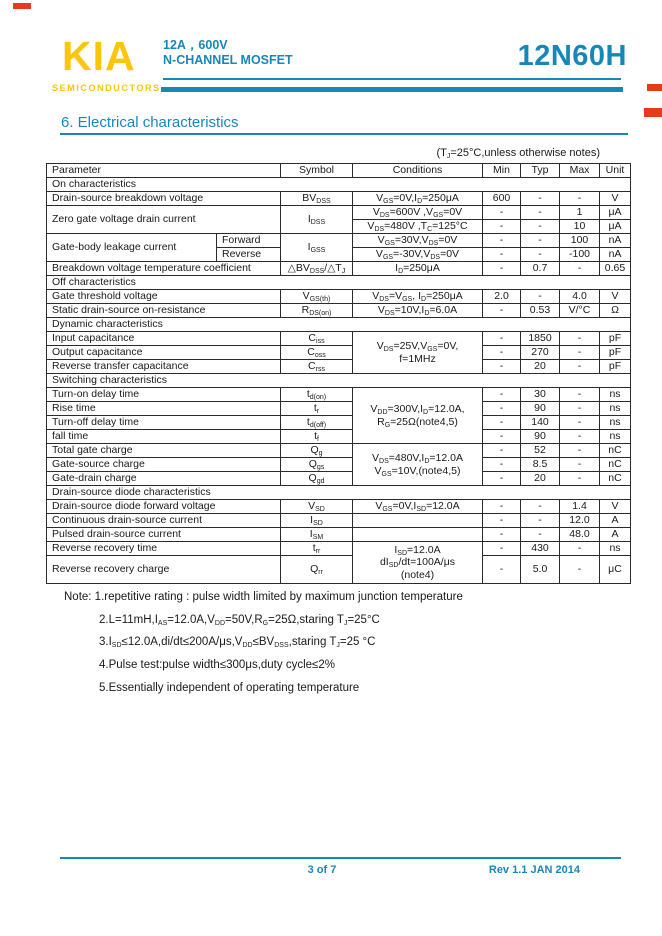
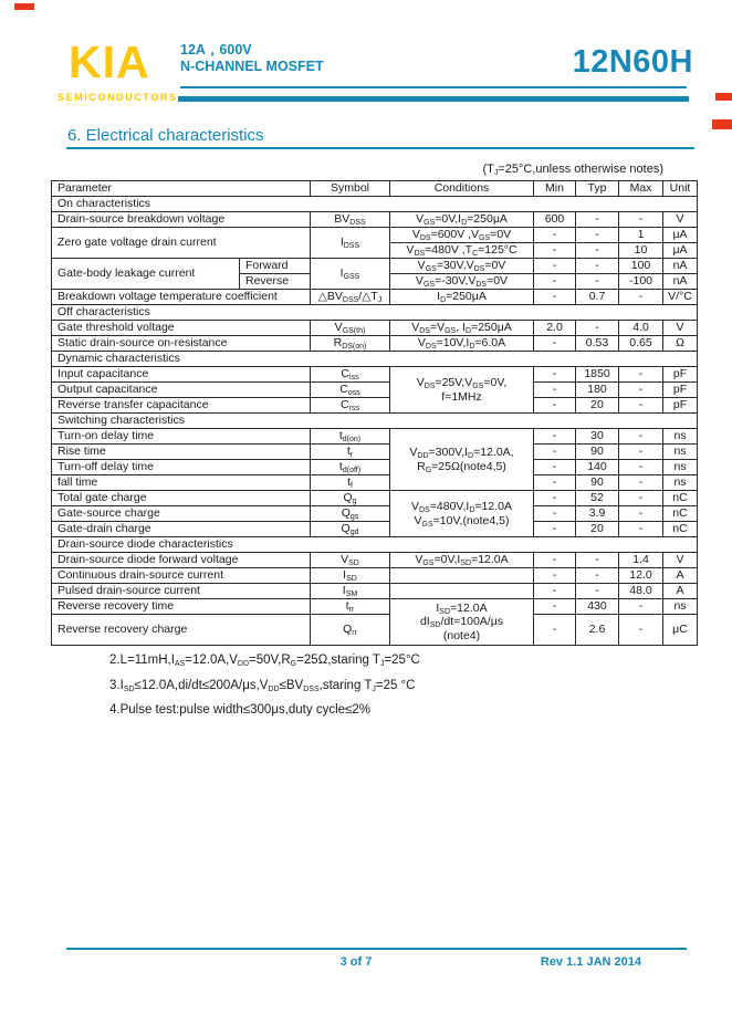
  KIA
  SEMICONDUCTORS
  12A，600V
  N-CHANNEL MOSFET
  12N60H
  6. Electrical characteristics
  (T =25°C,unless otherwise notes)
  Parameter	Symbol	Conditions	Min	Typ	Max	Unit
  On characteristics
  Drain-source breakdown voltage	BV	V =0V,I =250μA	600	-	-	V
  Zero gate voltage drain current	I	V =600V ,V =0V	-	-	1	μA
  V =480V ,T =125°C	-	-	10	μA
  Gate-body leakage current	Forward	I	V =30V,V =0V	-	-	100	nA
  Reverse	V =-30V,V =0V	-	-	-100	nA
- Breakdown voltage temperature coefficient	△BV /△T	I =250μA	-	0.7	-	0.65
+ Breakdown voltage temperature coefficient	△BV /△T	I =250μA	-	0.7	-	V/°C
  Off characteristics
  Gate threshold voltage	V	V =V , I =250μA	2.0	-	4.0	V
- Static drain-source on-resistance	R	V =10V,I =6.0A	-	0.53	V/°C	Ω
+ Static drain-source on-resistance	R	V =10V,I =6.0A	-	0.53	0.65	Ω
  Dynamic characteristics
  Input capacitance	C	V =25V,V =0V,f=1MHz	-	1850	-	pF
- Output capacitance	C	-	270	-	pF
+ Output capacitance	C	-	180	-	pF
  Reverse transfer capacitance	C	-	20	-	pF
  Switching characteristics
  Turn-on delay time	t	V =300V,I =12.0A,R =25Ω(note4,5)	-	30	-	ns
  Rise time	t	-	90	-	ns
  Turn-off delay time	t	-	140	-	ns
  fall time	t	-	90	-	ns
  Total gate charge	Q	V =480V,I =12.0AV =10V,(note4,5)	-	52	-	nC
- Gate-source charge	Q	-	8.5	-	nC
+ Gate-source charge	Q	-	3.9	-	nC
  Gate-drain charge	Q	-	20	-	nC
  Drain-source diode characteristics
  Drain-source diode forward voltage	V	V =0V,I =12.0A	-	-	1.4	V
  Continuous drain-source current	I		-	-	12.0	A
  Pulsed drain-source current	I		-	-	48.0	A
  Reverse recovery time	t	I =12.0AdI /dt=100A/μs(note4)	-	430	-	ns
- Reverse recovery charge	Q	-	5.0	-	μC
+ Reverse recovery charge	Q	-	2.6	-	μC
- Note: 1.repetitive rating : pulse width limited by maximum junction temperature
  2.L=11mH,I =12.0A,V =50V,R =25Ω,staring T =25°C
  3.I ≤12.0A,di/dt≤200A/μs,V ≤BV ,staring T =25 °C
  4.Pulse test:pulse width≤300μs,duty cycle≤2%
- 5.Essentially independent of operating temperature
  3 of 7
  Rev 1.1 JAN 2014
